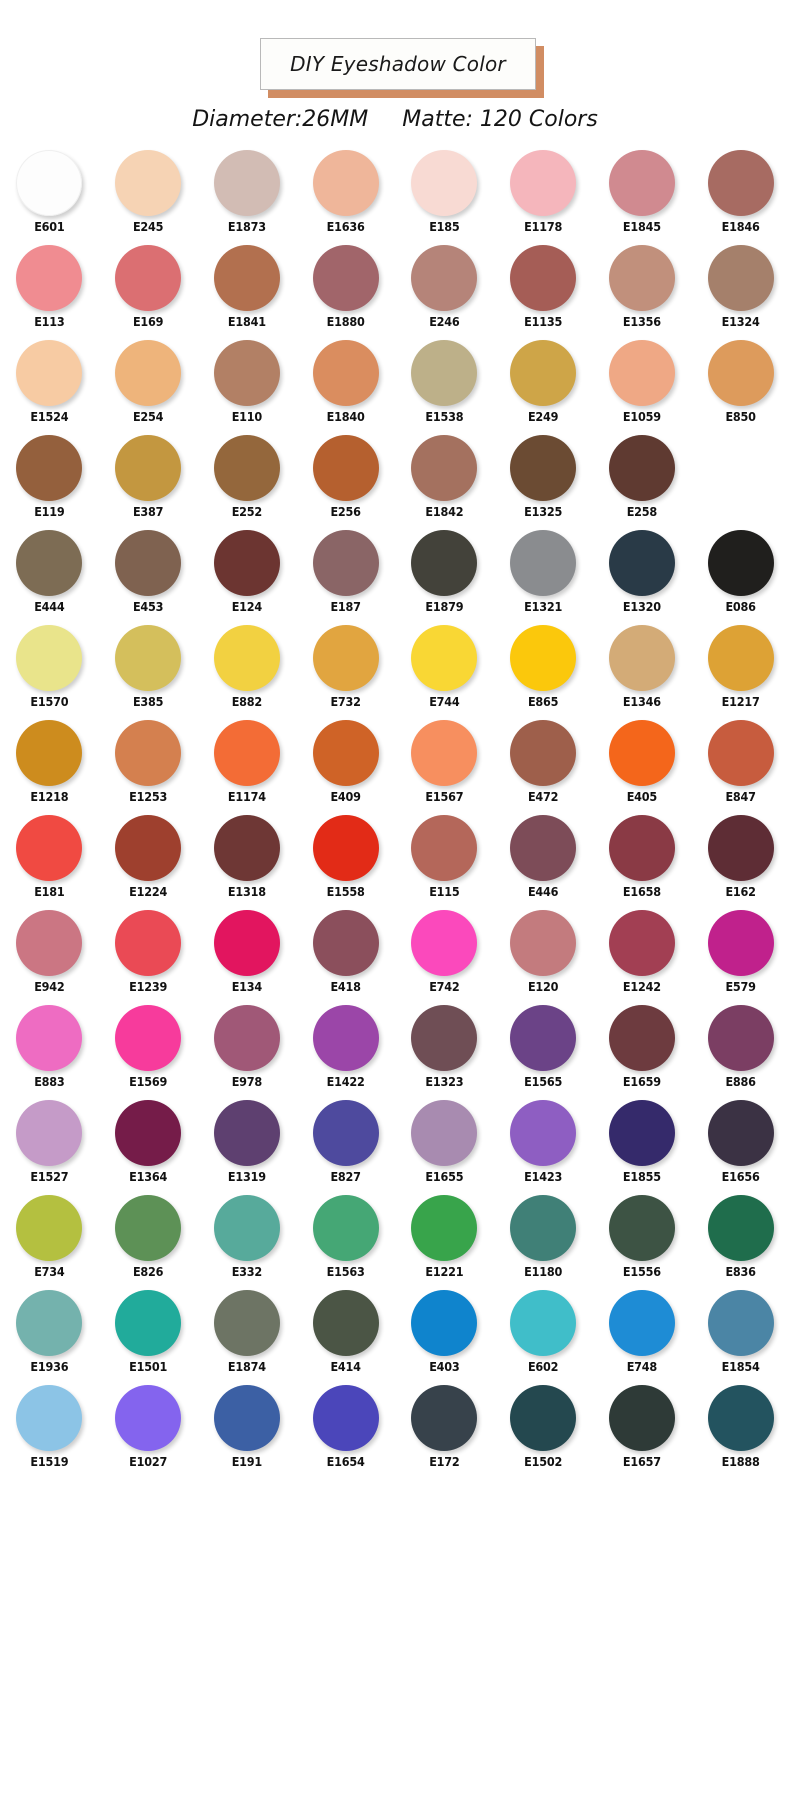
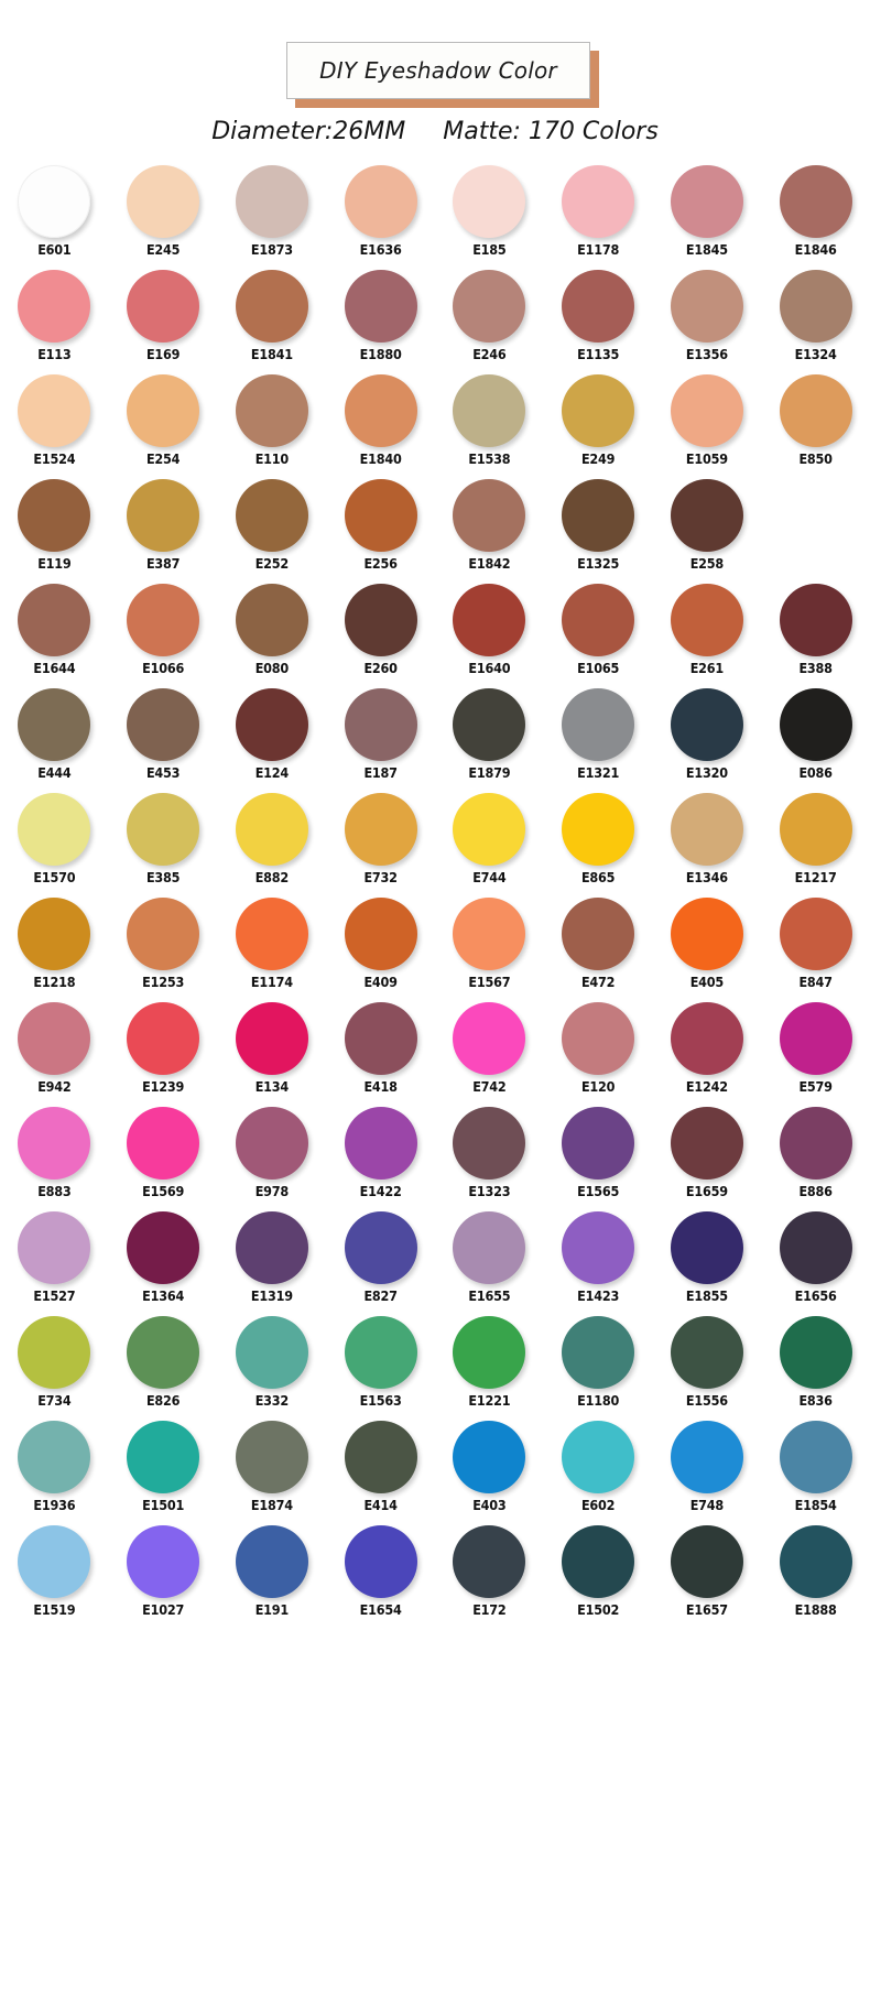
  DIY Eyeshadow Color
  Diameter:26MM
- Matte: 120 Colors
+ Matte: 170 Colors
  E601
  E245
  E1873
  E1636
  E185
  E1178
  E1845
  E1846
  E113
  E169
  E1841
  E1880
  E246
  E1135
  E1356
  E1324
  E1524
  E254
  E110
  E1840
  E1538
  E249
  E1059
  E850
  E119
  E387
  E252
  E256
  E1842
  E1325
  E258
+ E1644
+ E1066
+ E080
+ E260
+ E1640
+ E1065
+ E261
+ E388
  E444
  E453
  E124
  E187
  E1879
  E1321
  E1320
  E086
  E1570
  E385
  E882
  E732
  E744
  E865
  E1346
  E1217
  E1218
  E1253
  E1174
  E409
  E1567
  E472
  E405
  E847
- E181
- E1224
- E1318
- E1558
- E115
- E446
- E1658
- E162
  E942
  E1239
  E134
  E418
  E742
  E120
  E1242
  E579
  E883
  E1569
  E978
  E1422
  E1323
  E1565
  E1659
  E886
  E1527
  E1364
  E1319
  E827
  E1655
  E1423
  E1855
  E1656
  E734
  E826
  E332
  E1563
  E1221
  E1180
  E1556
  E836
  E1936
  E1501
  E1874
  E414
  E403
  E602
  E748
  E1854
  E1519
  E1027
  E191
  E1654
  E172
  E1502
  E1657
  E1888
